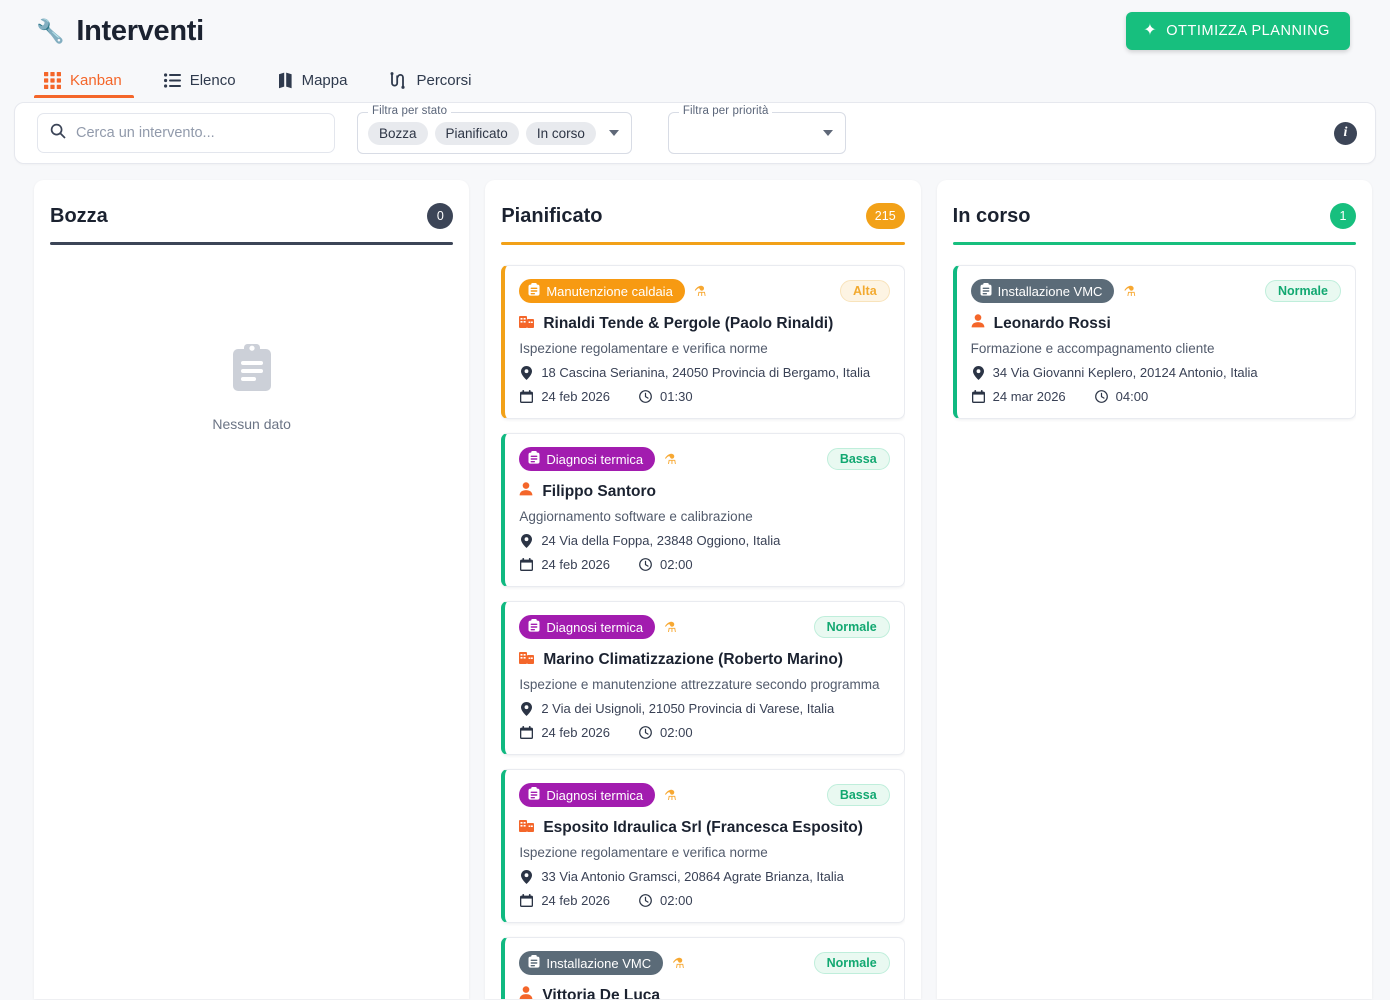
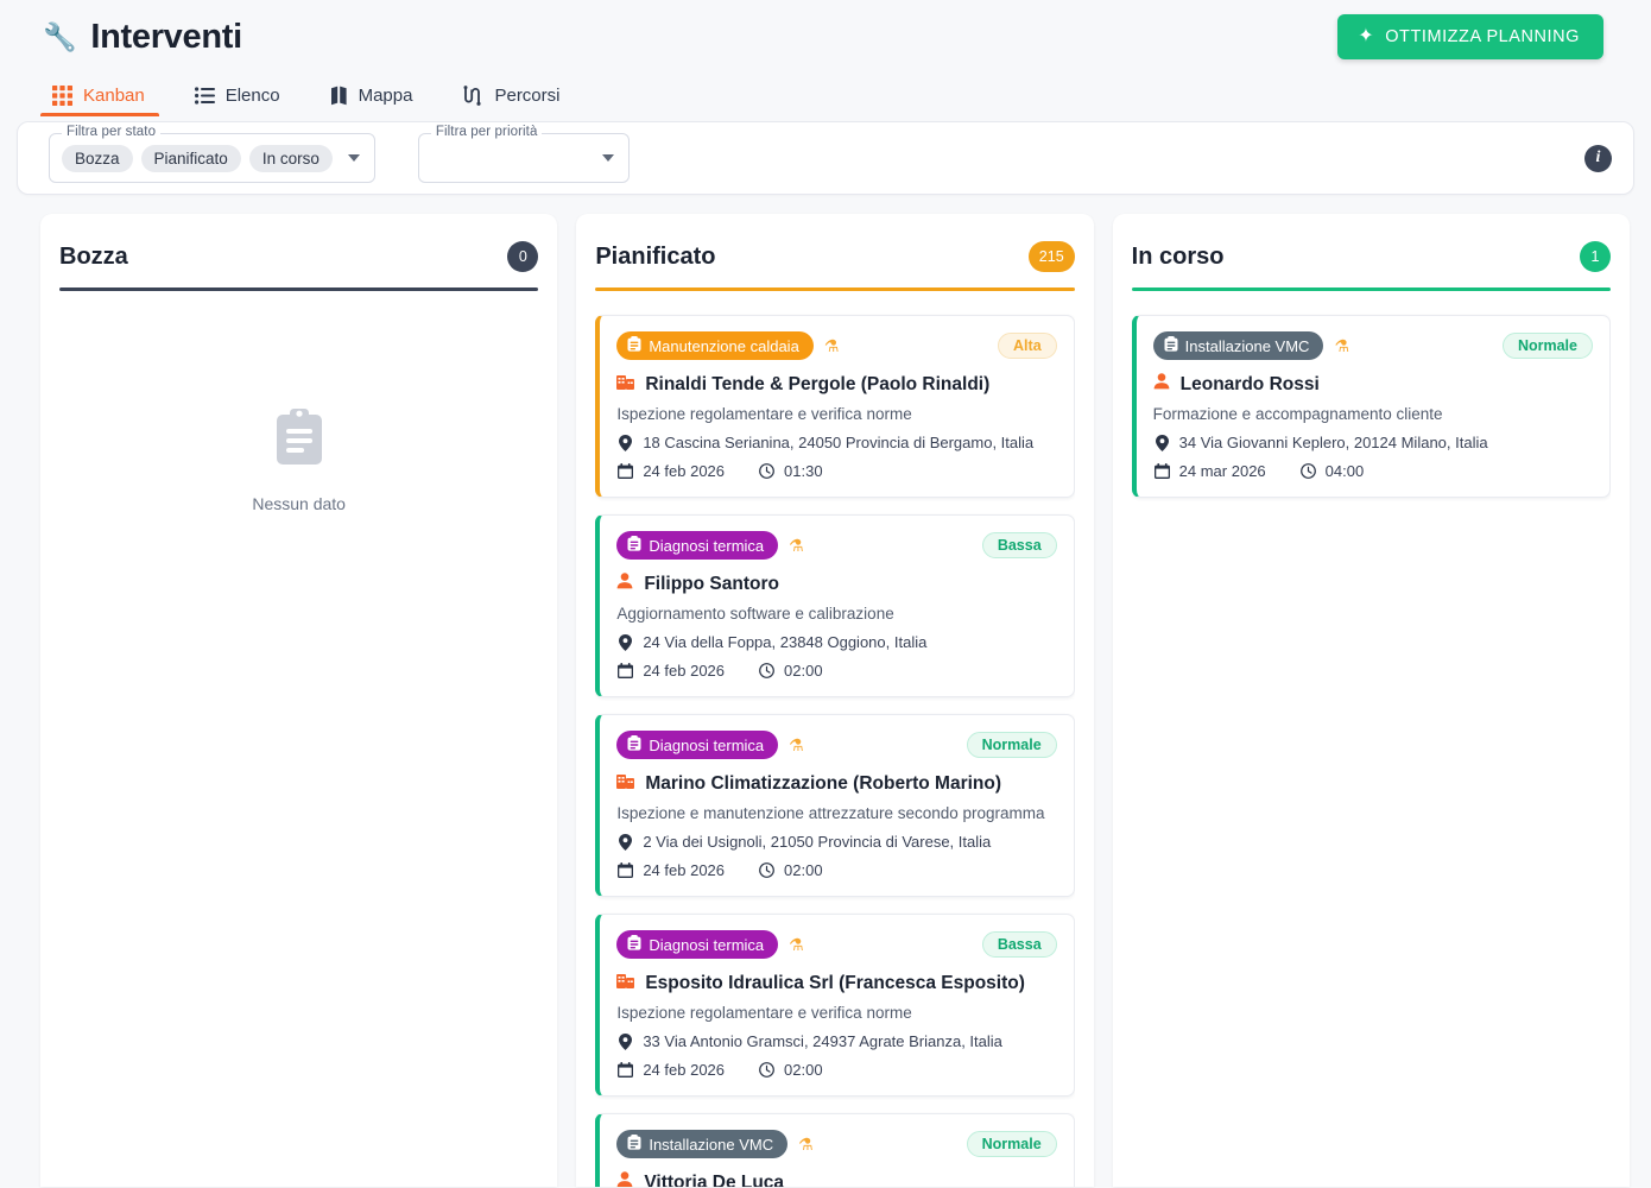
  🔧
  Interventi
  ✦
  OTTIMIZZA PLANNING
  Kanban
  Elenco
  Mappa
  Percorsi
- Cerca un intervento...
  Filtra per stato
  Bozza
  Pianificato
  In corso
  Filtra per priorità
  i
  Bozza
  0
  Nessun dato
  Pianificato
  215
  Manutenzione caldaia
  ⚗
  Alta
  Rinaldi Tende & Pergole (Paolo Rinaldi)
  Ispezione regolamentare e verifica norme
  18 Cascina Serianina, 24050 Provincia di Bergamo, Italia
  24 feb 2026
  01:30
  Diagnosi termica
  ⚗
  Bassa
  Filippo Santoro
  Aggiornamento software e calibrazione
  24 Via della Foppa, 23848 Oggiono, Italia
  24 feb 2026
  02:00
  Diagnosi termica
  ⚗
  Normale
  Marino Climatizzazione (Roberto Marino)
  Ispezione e manutenzione attrezzature secondo programma
  2 Via dei Usignoli, 21050 Provincia di Varese, Italia
  24 feb 2026
  02:00
  Diagnosi termica
  ⚗
  Bassa
  Esposito Idraulica Srl (Francesca Esposito)
  Ispezione regolamentare e verifica norme
- 33 Via Antonio Gramsci, 20864 Agrate Brianza, Italia
+ 33 Via Antonio Gramsci, 24937 Agrate Brianza, Italia
  24 feb 2026
  02:00
  Installazione VMC
  ⚗
  Normale
  Vittoria De Luca
  In corso
  1
  Installazione VMC
  ⚗
  Normale
  Leonardo Rossi
  Formazione e accompagnamento cliente
- 34 Via Giovanni Keplero, 20124 Antonio, Italia
+ 34 Via Giovanni Keplero, 20124 Milano, Italia
  24 mar 2026
  04:00
